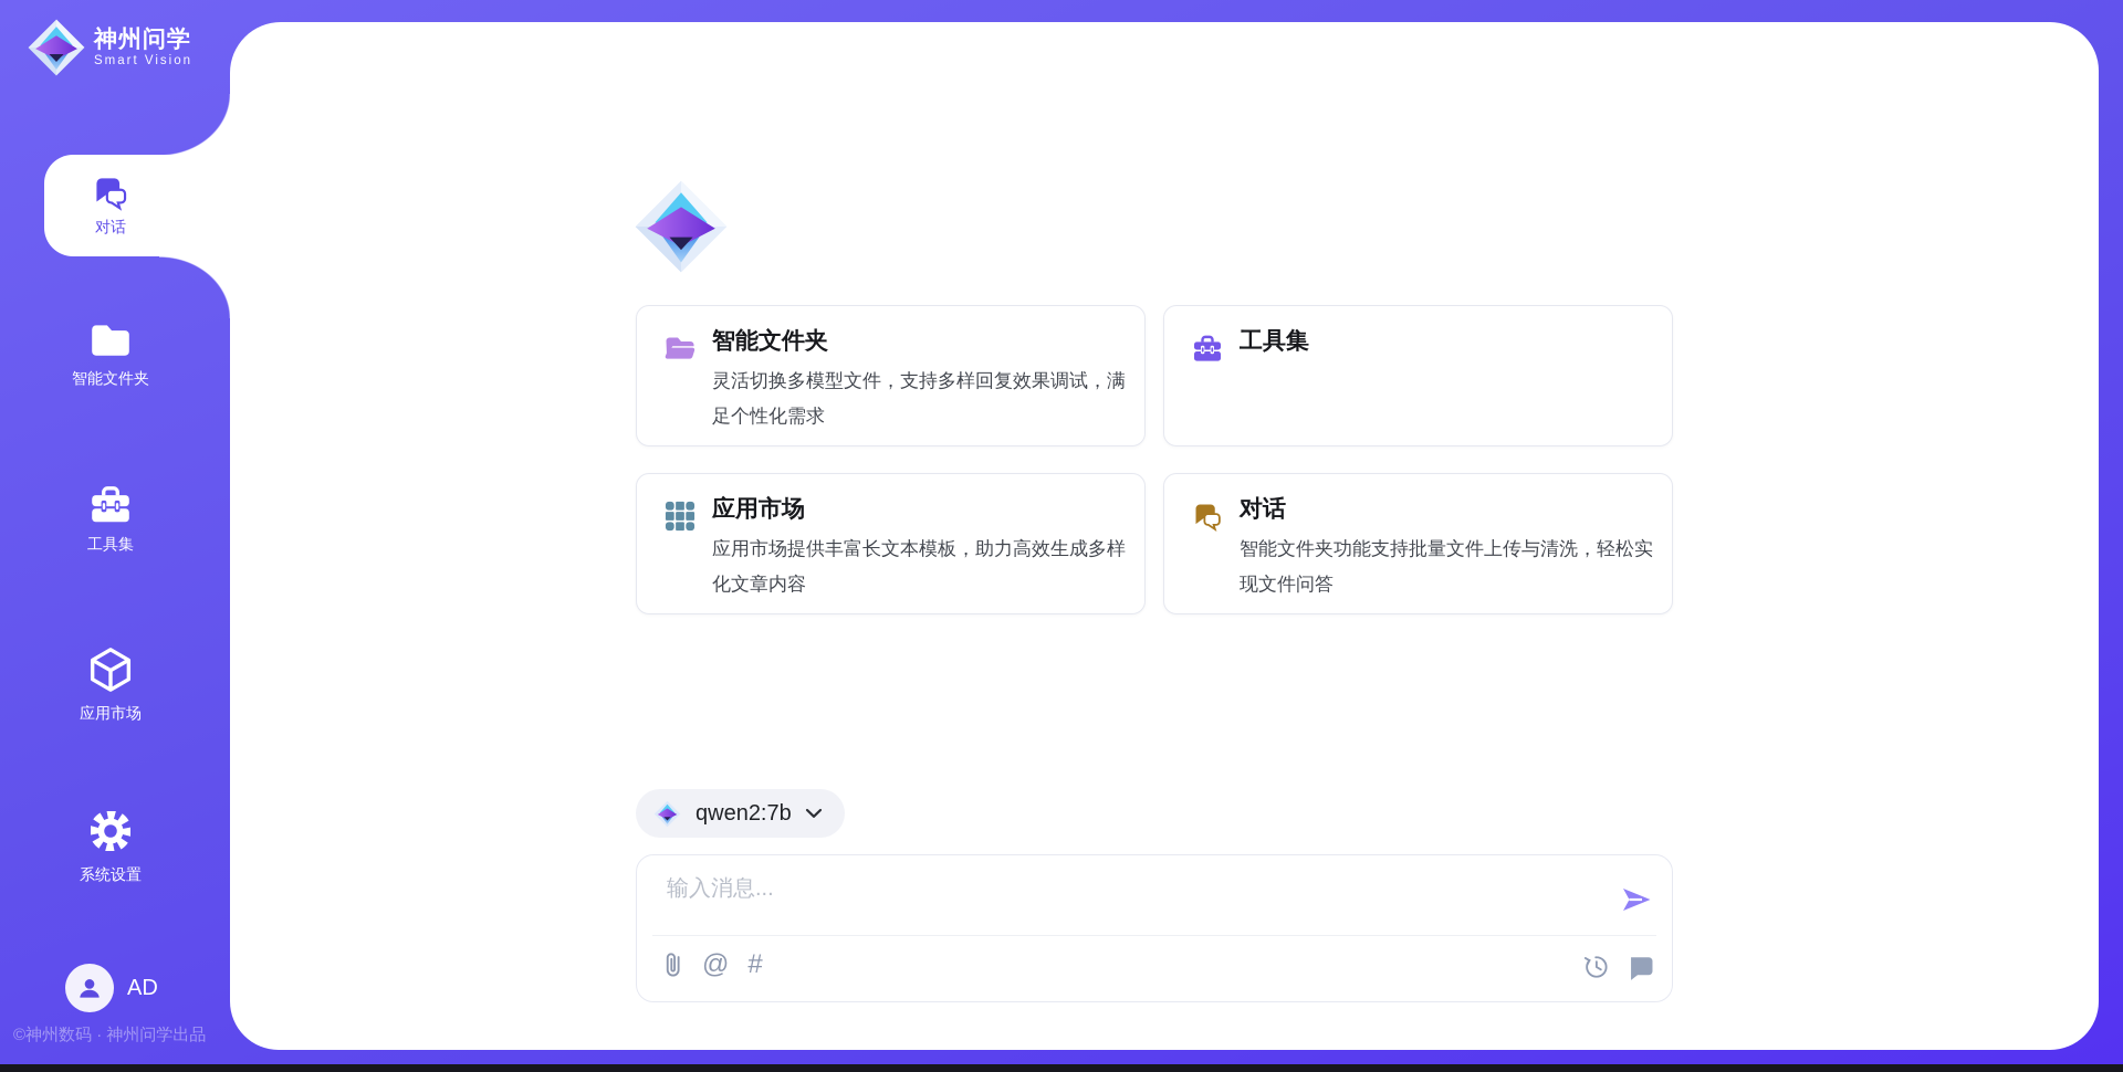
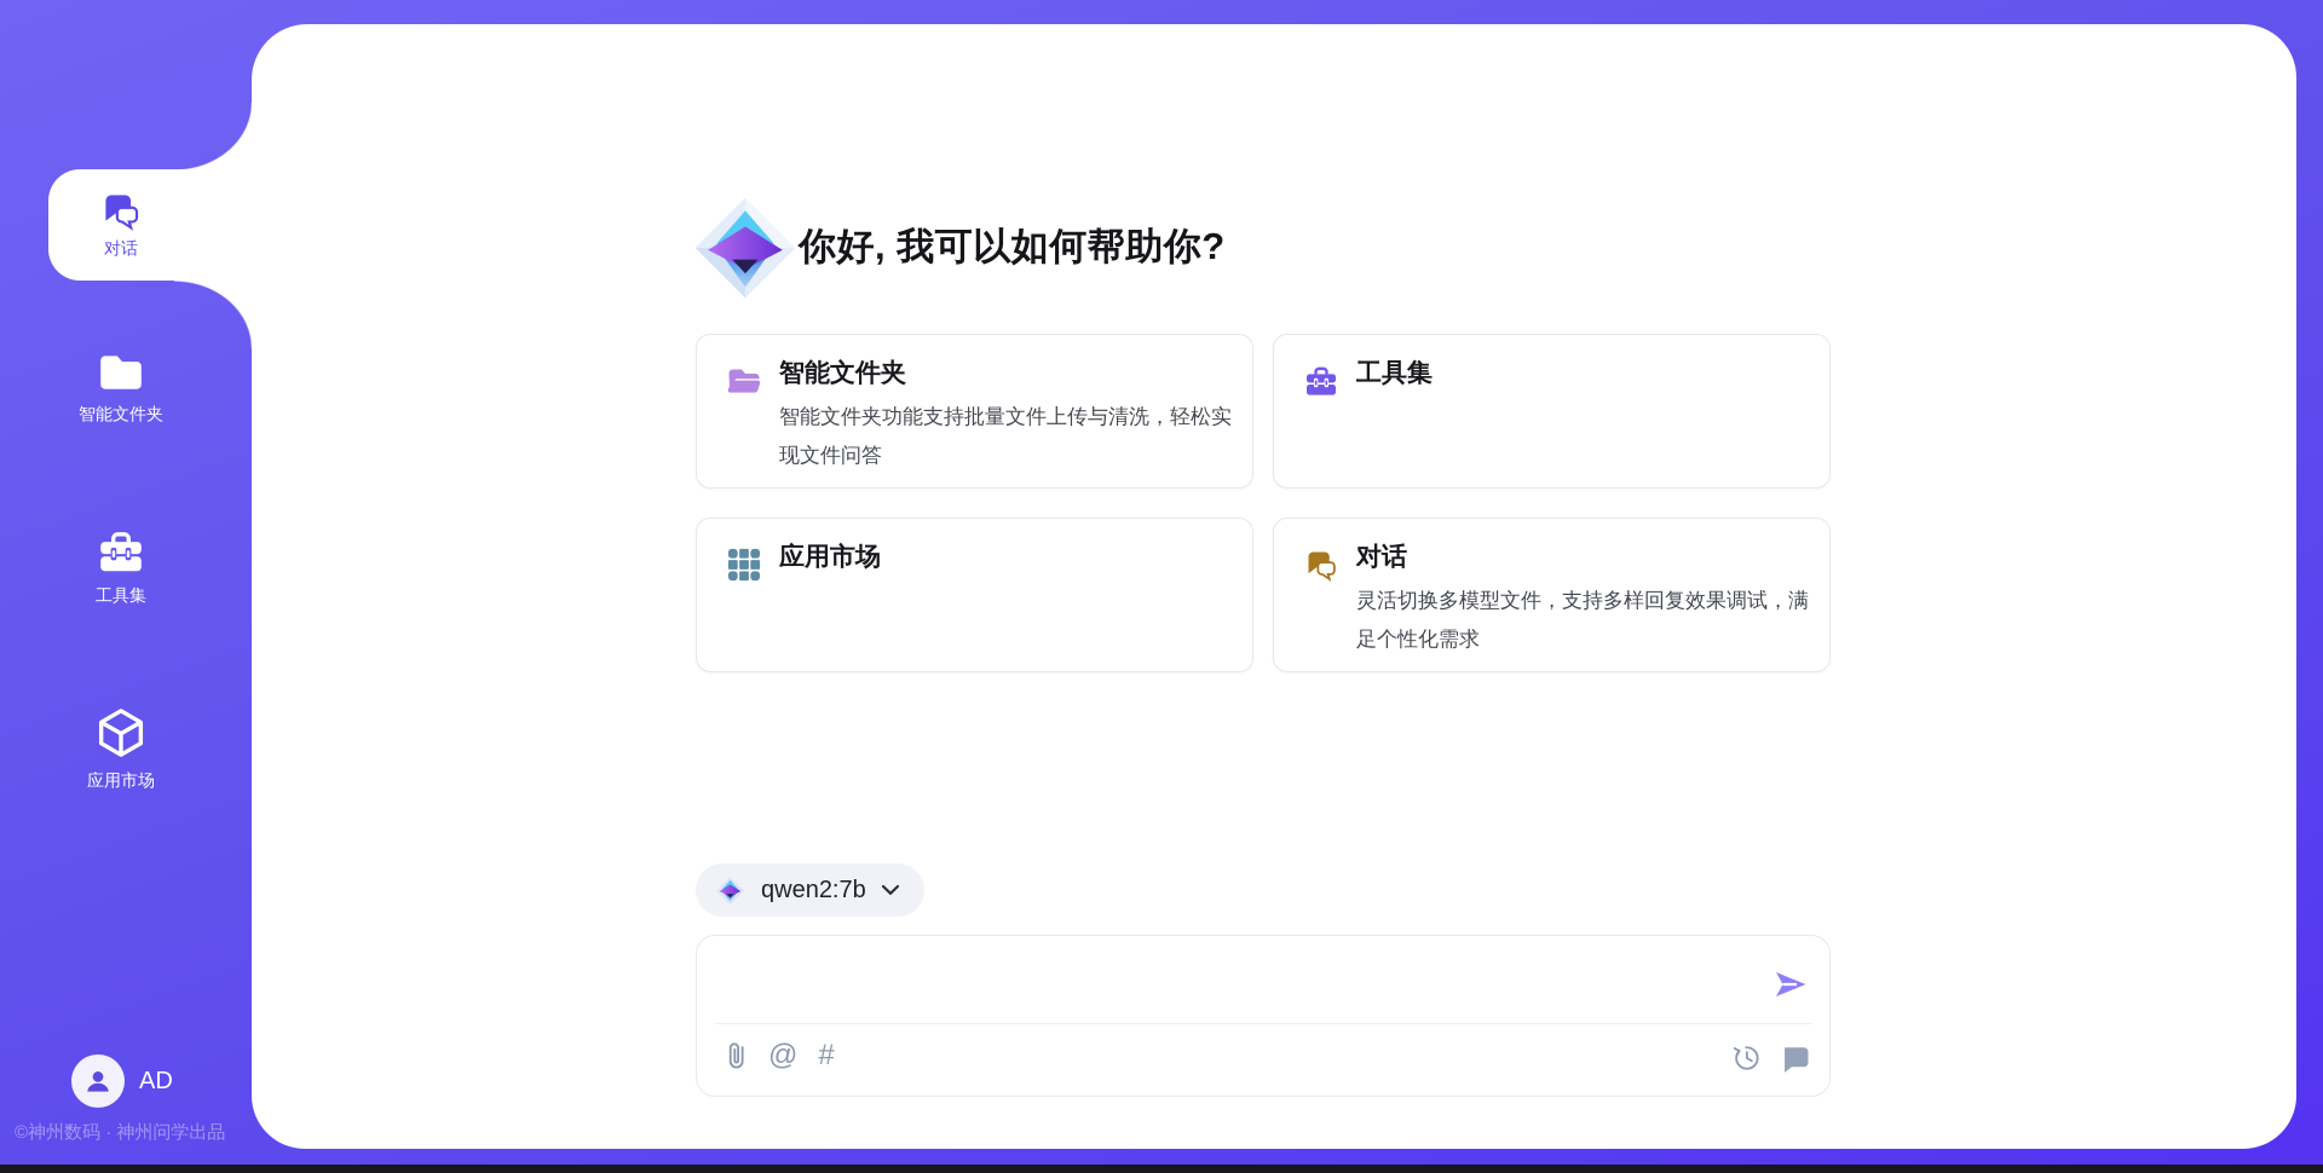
- 神州问学
- Smart Vision
  对话
  智能文件夹
  工具集
  应用市场
- 系统设置
  AD
  ©神州数码 · 神州问学出品
+ 你好, 我可以如何帮助你?
  智能文件夹
- 灵活切换多模型文件，支持多样回复效果调试，满足个性化需求
+ 智能文件夹功能支持批量文件上传与清洗，轻松实现文件问答
  工具集
  应用市场
- 应用市场提供丰富长文本模板，助力高效生成多样化文章内容
  对话
- 智能文件夹功能支持批量文件上传与清洗，轻松实现文件问答
+ 灵活切换多模型文件，支持多样回复效果调试，满足个性化需求
  qwen2:7b
- 输入消息...
  @
  #
